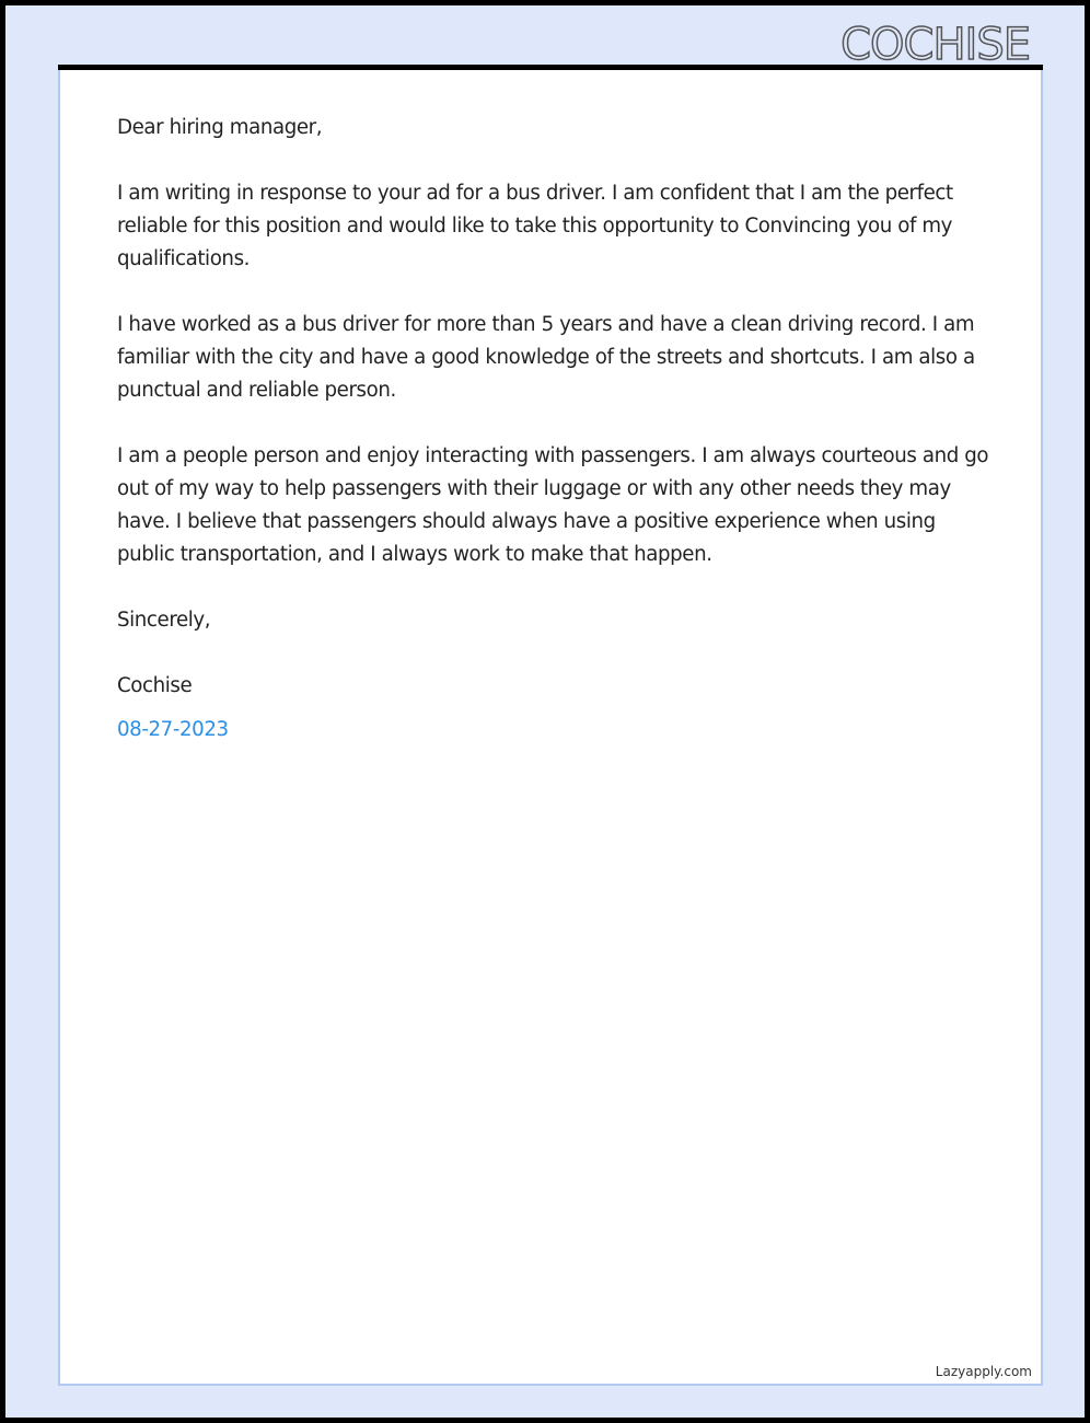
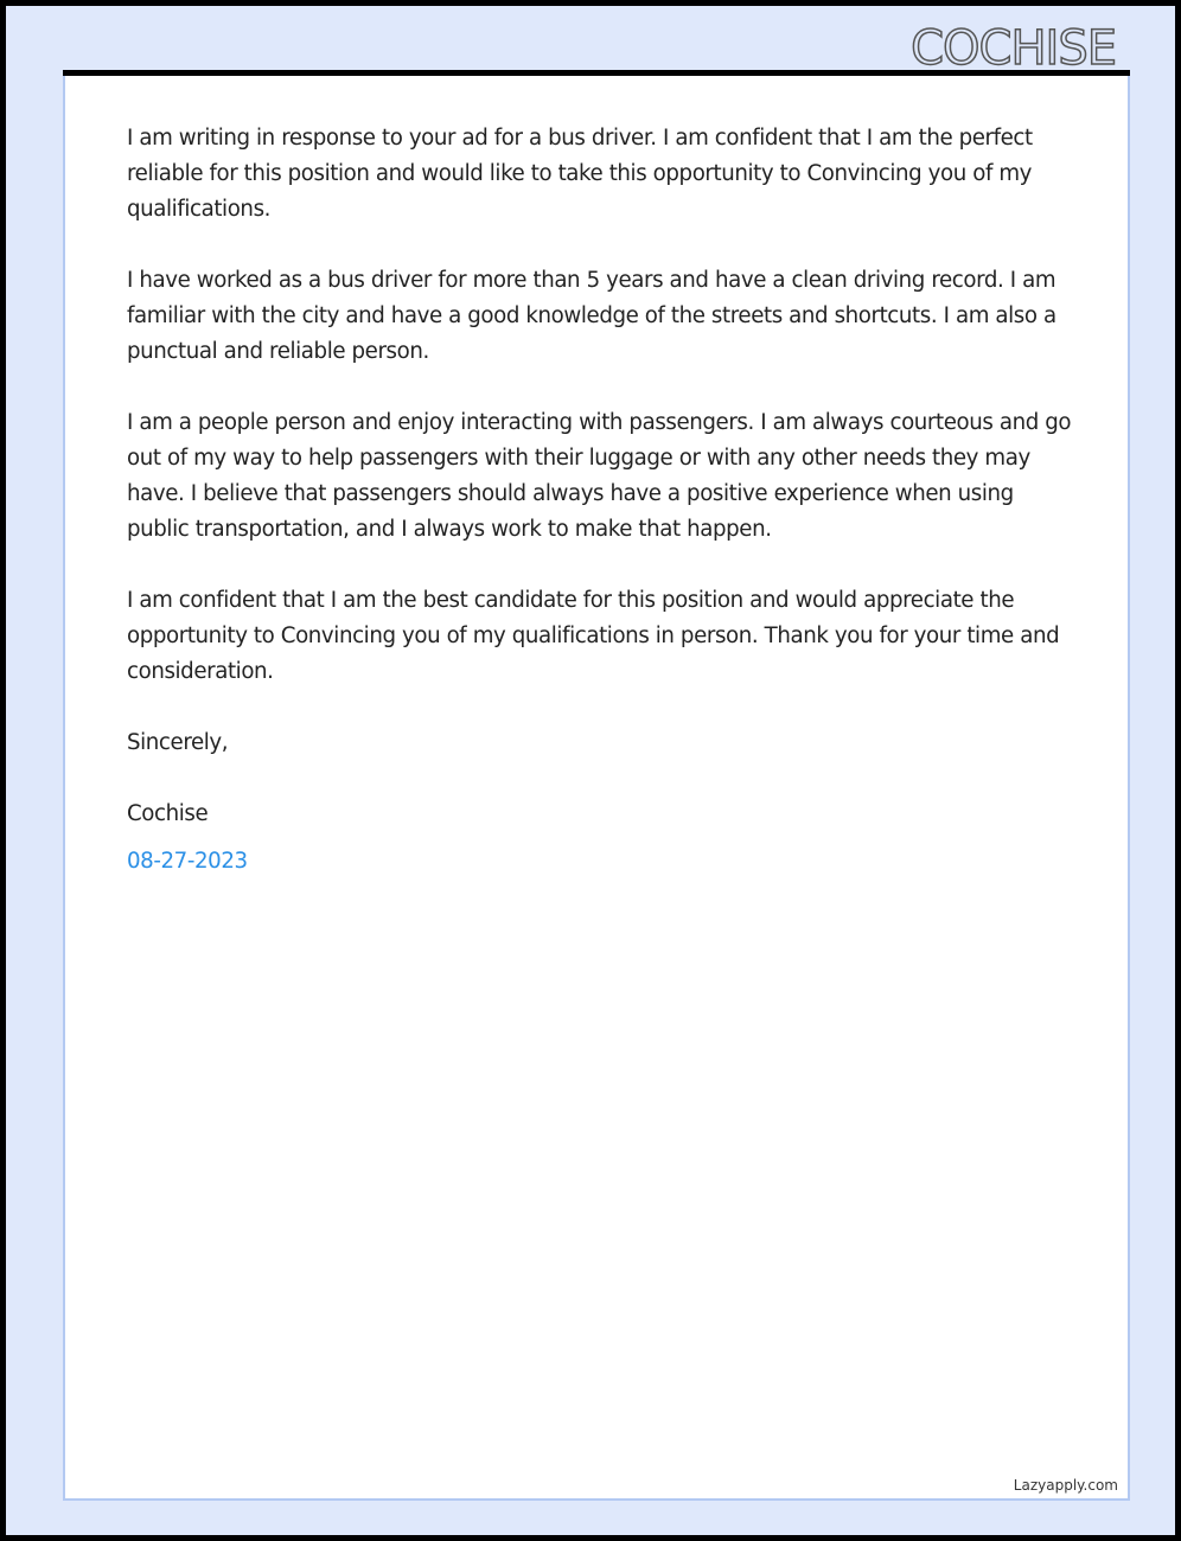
  COCHISE
- Dear hiring manager,
  I am writing in response to your ad for a bus driver. I am confident that I am the perfect reliable for this position and would like to take this opportunity to Convincing you of my qualifications.
  I have worked as a bus driver for more than 5 years and have a clean driving record. I am familiar with the city and have a good knowledge of the streets and shortcuts. I am also a punctual and reliable person.
  I am a people person and enjoy interacting with passengers. I am always courteous and go out of my way to help passengers with their luggage or with any other needs they may have. I believe that passengers should always have a positive experience when using public transportation, and I always work to make that happen.
+ I am confident that I am the best candidate for this position and would appreciate the opportunity to Convincing you of my qualifications in person. Thank you for your time and consideration.
  Sincerely,
  Cochise
  08-27-2023
  Lazyapply.com
